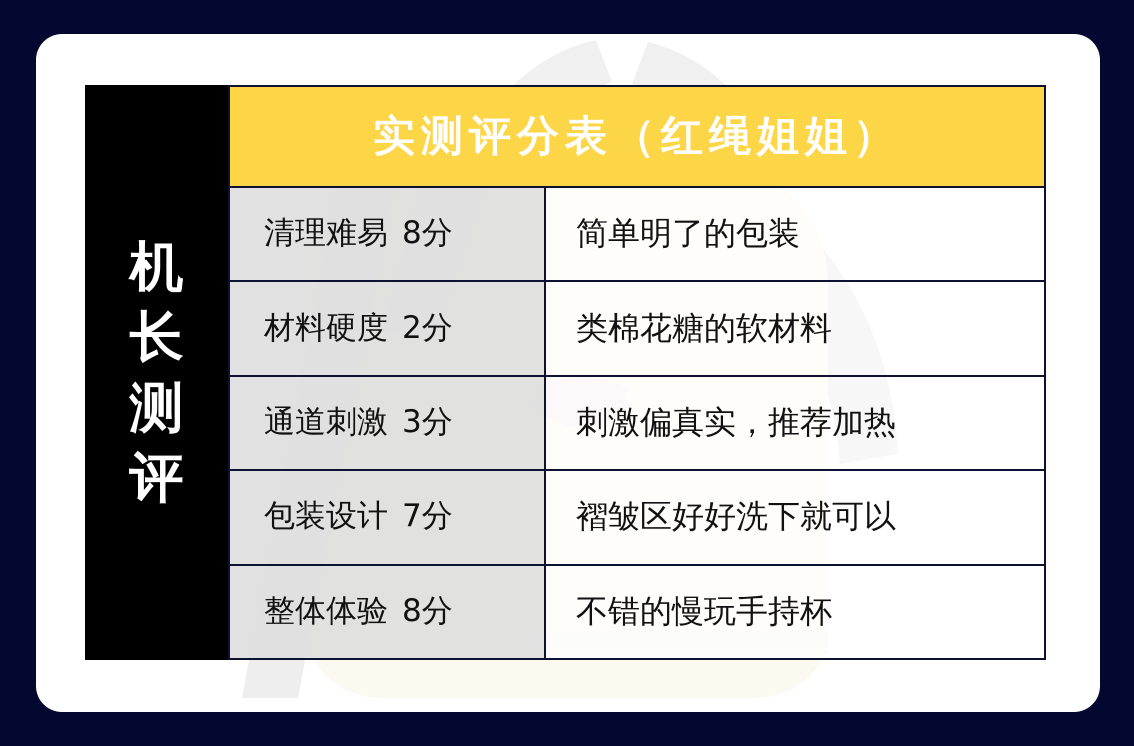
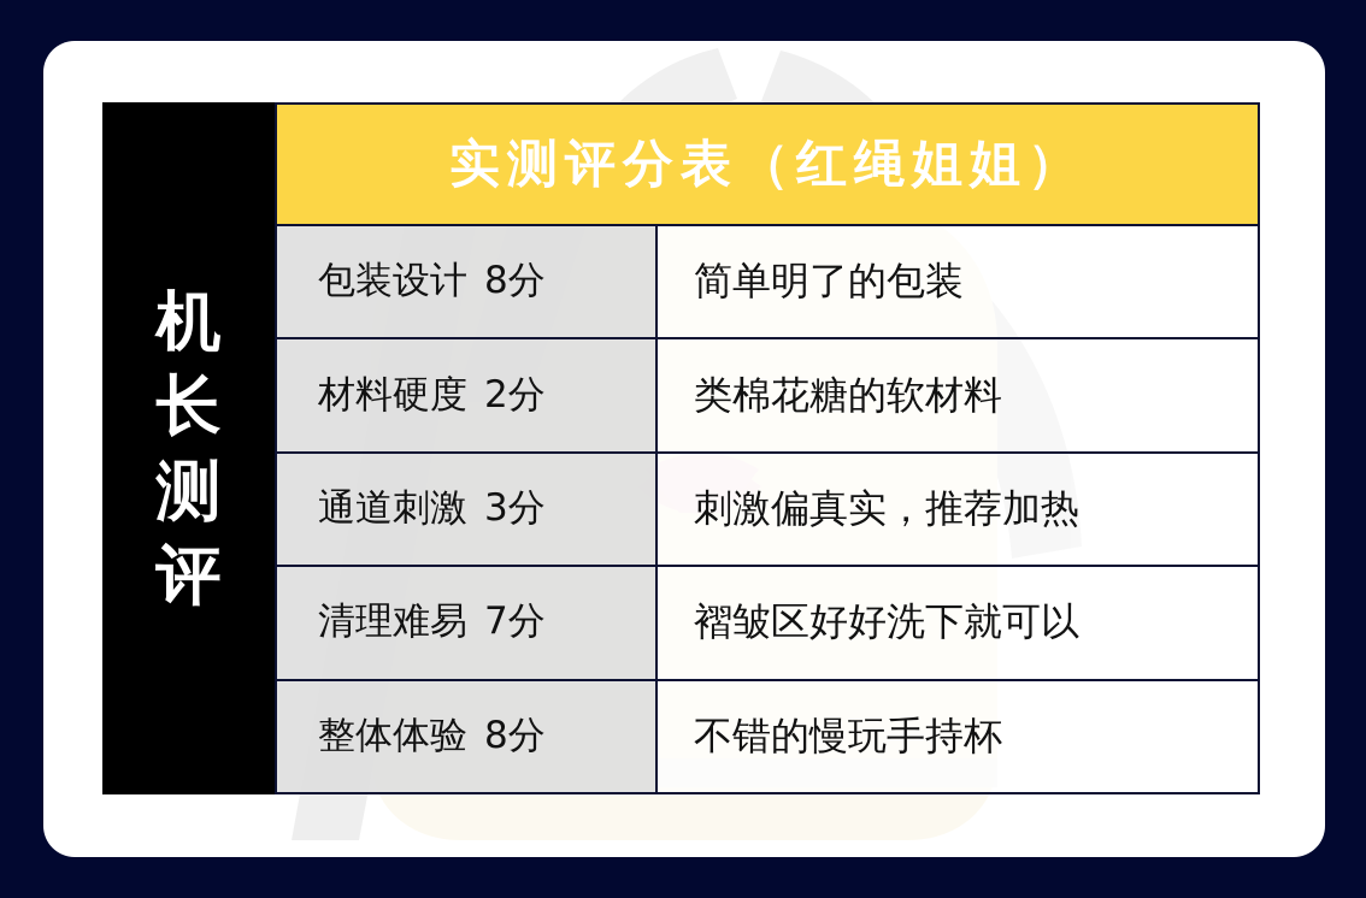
  机
  长
  测
  评
  实测评分表（红绳姐姐）
- 清理难易
+ 包装设计
  8分
  简单明了的包装
  材料硬度
  2分
  类棉花糖的软材料
  通道刺激
  3分
  刺激偏真实，推荐加热
- 包装设计
+ 清理难易
  7分
  褶皱区好好洗下就可以
  整体体验
  8分
  不错的慢玩手持杯
